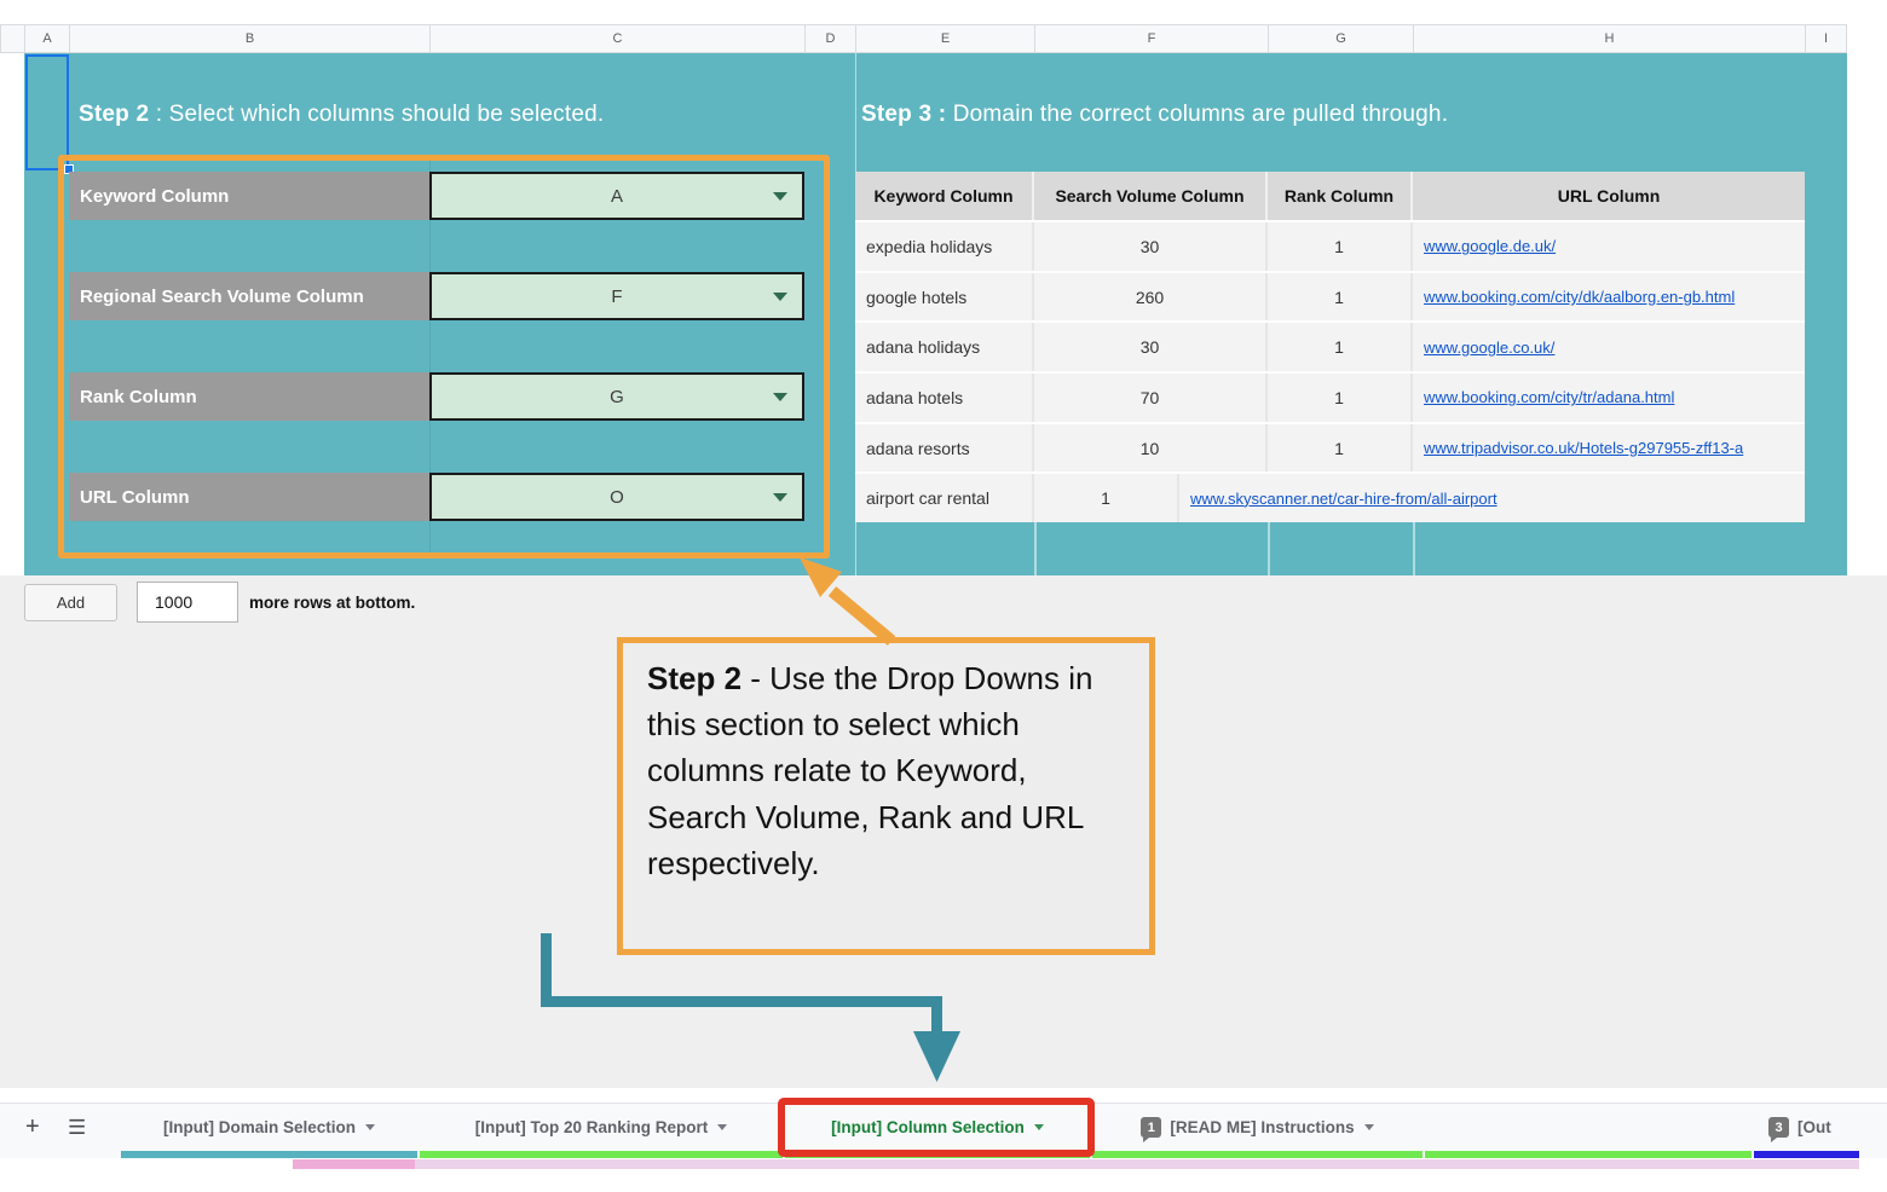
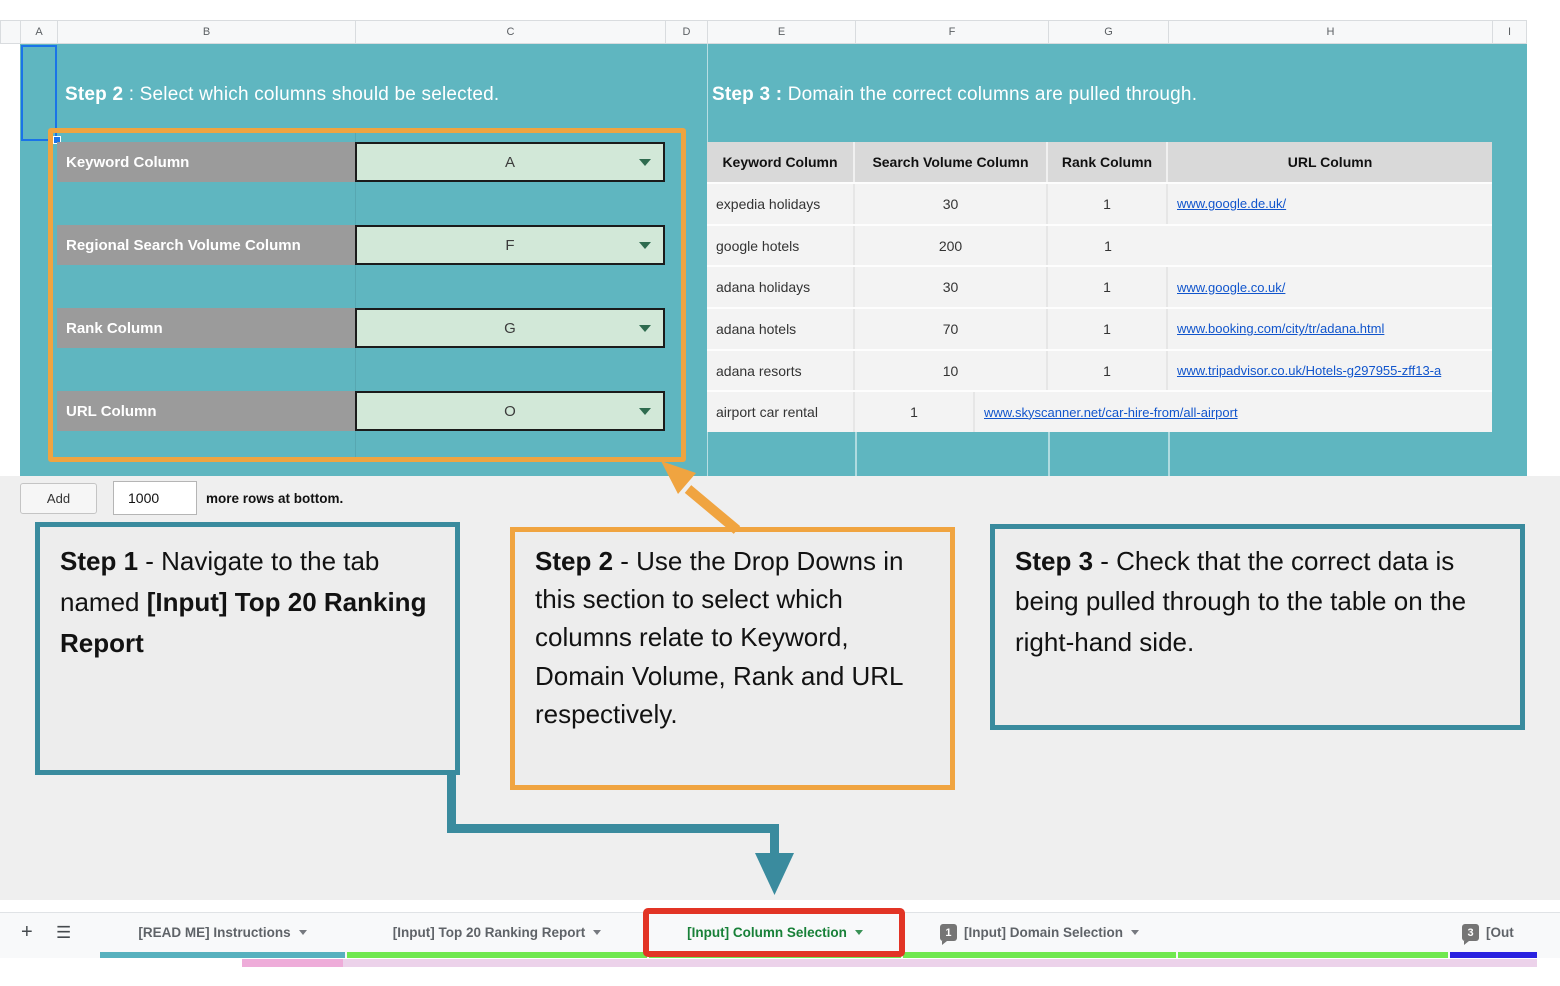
  A
  B
  C
  D
  E
  F
  G
  H
  I
  Step 2 : Select which columns should be selected.
  Step 3 : Domain the correct columns are pulled through.
  Keyword Column
  A
  Regional Search Volume Column
  F
  Rank Column
  G
  URL Column
  O
  Keyword Column
  Search Volume Column
  Rank Column
  URL Column
  expedia holidays
  30
  1
  www.google.de.uk/
  google hotels
- 260
+ 200
  1
- www.booking.com/city/dk/aalborg.en-gb.html
  adana holidays
  30
  1
  www.google.co.uk/
  adana hotels
  70
  1
  www.booking.com/city/tr/adana.html
  adana resorts
  10
  1
  www.tripadvisor.co.uk/Hotels-g297955-zff13-a
  airport car rental
  1
  www.skyscanner.net/car-hire-from/all-airport
  Add
  1000
  more rows at bottom.
+ Step 1 - Navigate to the tab named [Input] Top 20 Ranking Report
- Step 2 - Use the Drop Downs in this section to select which columns relate to Keyword, Search Volume, Rank and URL respectively.
+ Step 2 - Use the Drop Downs in this section to select which columns relate to Keyword, Domain Volume, Rank and URL respectively.
+ Step 3 - Check that the correct data is being pulled through to the table on the right-hand side.
  +
  ☰
- [Input] Domain Selection
+ [READ ME] Instructions
  [Input] Top 20 Ranking Report
  [Input] Column Selection
  1
- [READ ME] Instructions
+ [Input] Domain Selection
  3
  [Out
